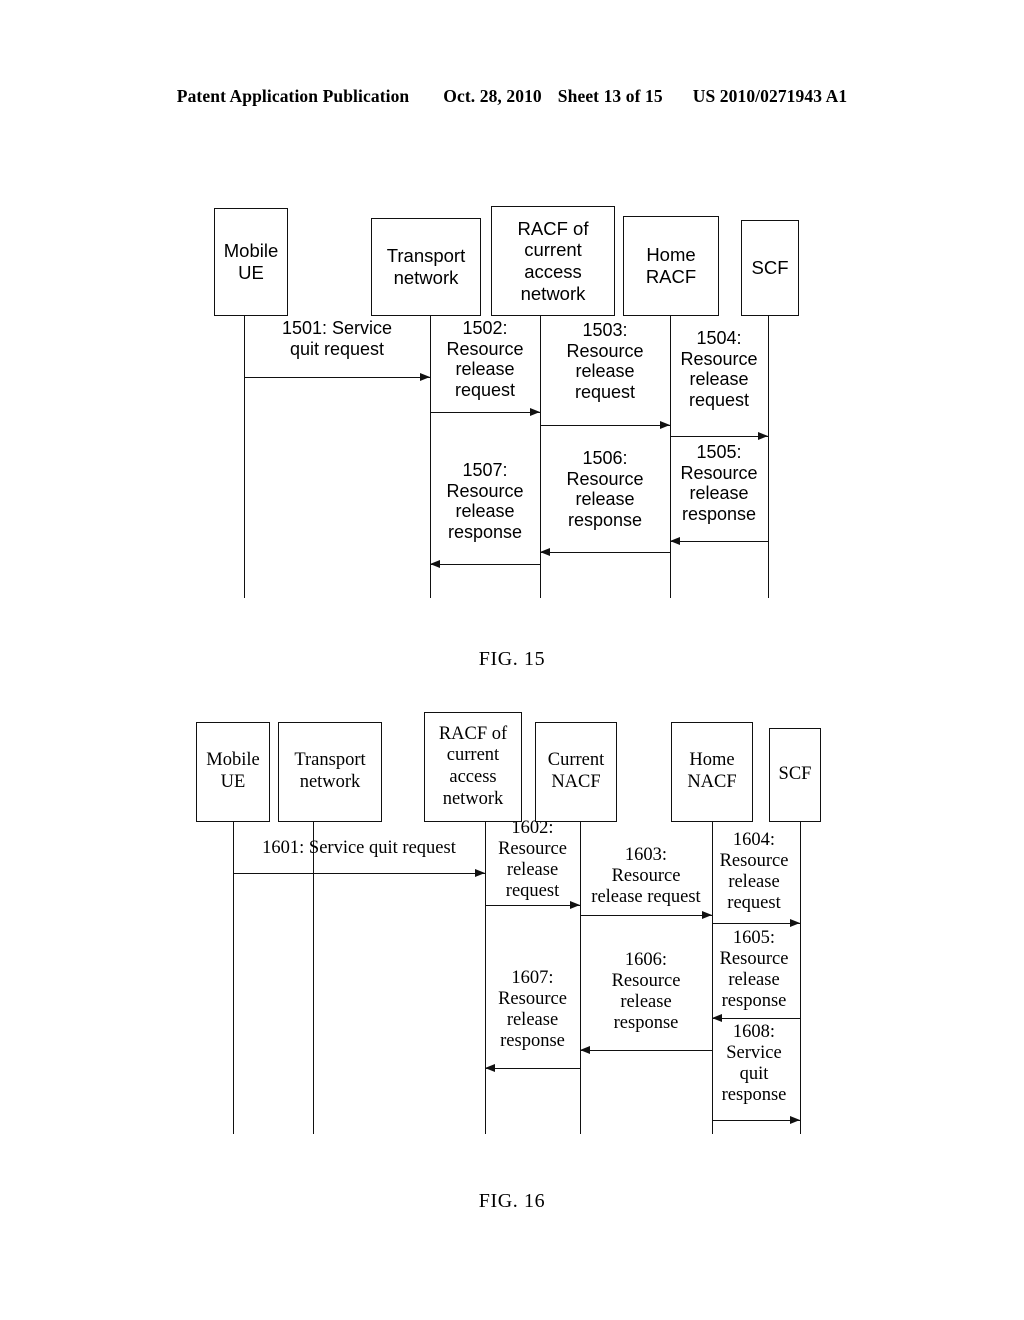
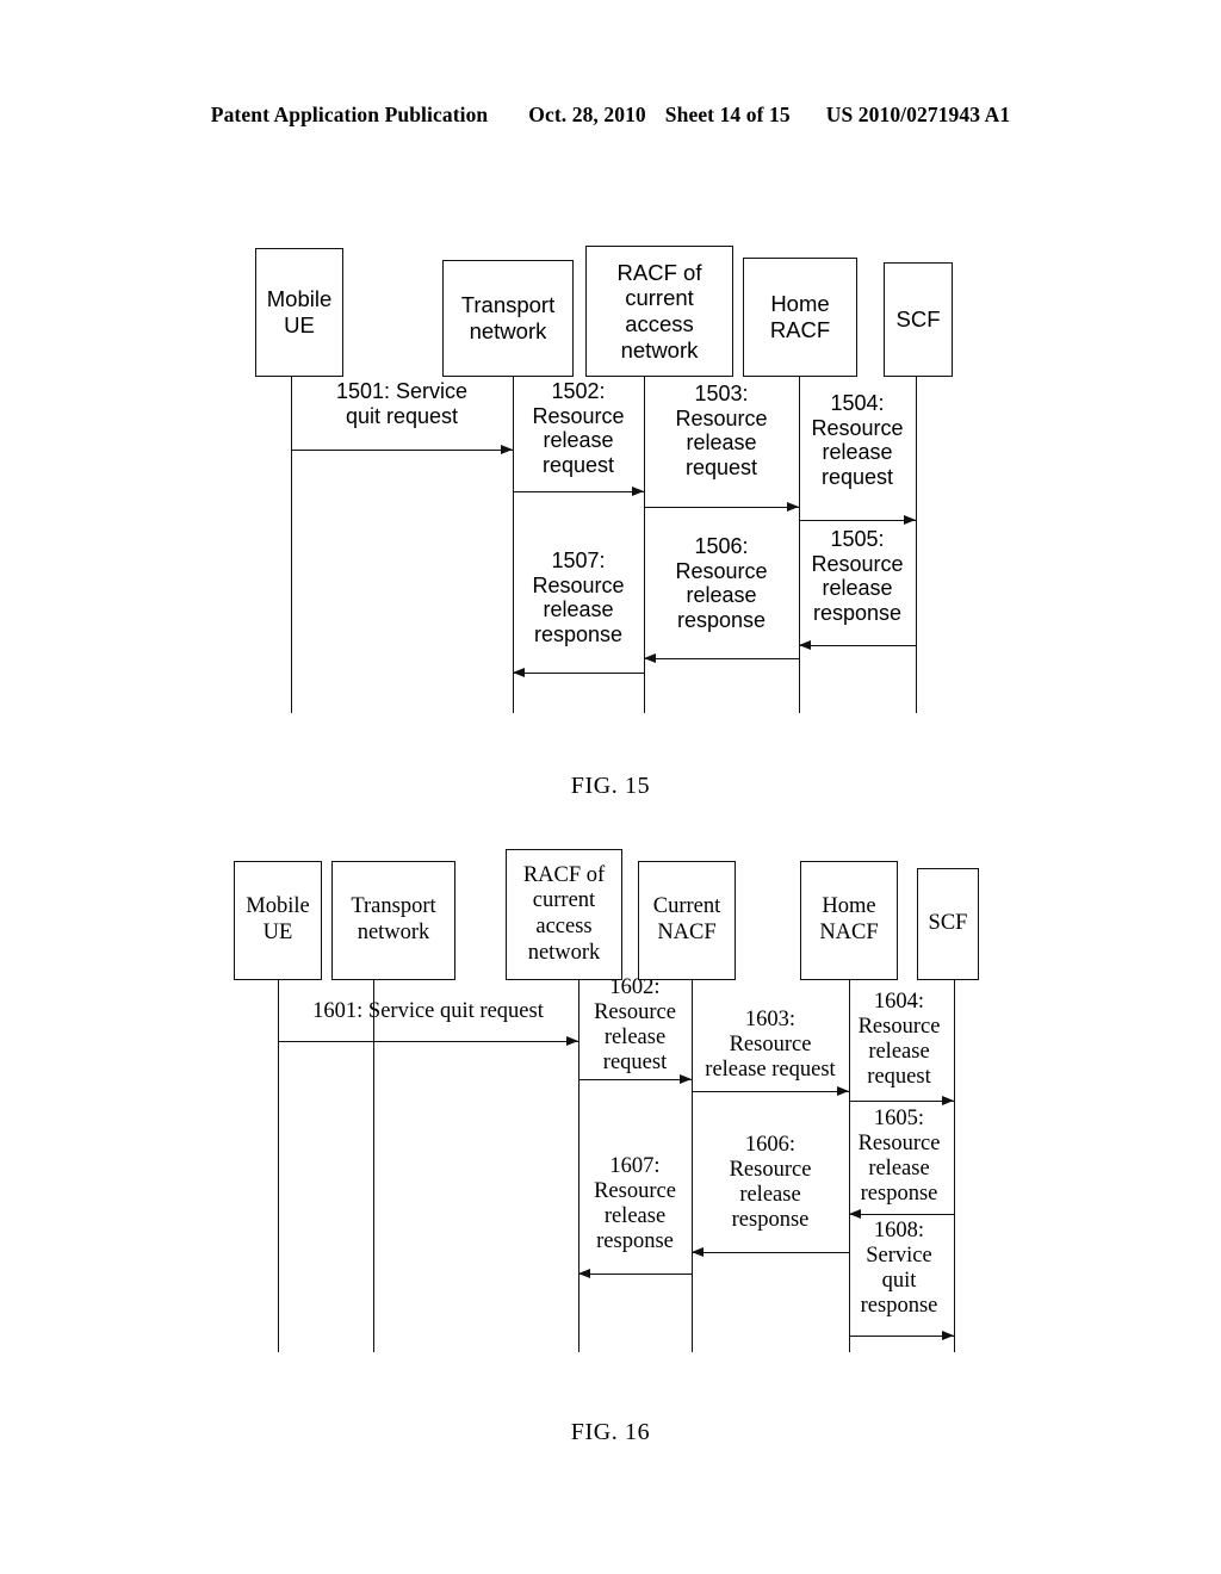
  Patent Application Publication
  Oct. 28, 2010
- Sheet 13 of 15
+ Sheet 14 of 15
  US 2010/0271943 A1
  Mobile
  UE
  Transport
  network
  RACF of
  current
  access
  network
  Home
  RACF
  SCF
  1501: Service
  quit request
  1502:
  Resource
  release
  request
  1503:
  Resource
  release
  request
  1504:
  Resource
  release
  request
  1505:
  Resource
  release
  response
  1506:
  Resource
  release
  response
  1507:
  Resource
  release
  response
  FIG. 15
  Mobile
  UE
  Transport
  network
  RACF of
  current
  access
  network
  Current
  NACF
  Home
  NACF
  SCF
  1601: Service quit request
  1602:
  Resource
  release
  request
  1603:
  Resource
  release request
  1604:
  Resource
  release
  request
  1605:
  Resource
  release
  response
  1606:
  Resource
  release
  response
  1607:
  Resource
  release
  response
  1608:
  Service
  quit
  response
  FIG. 16
